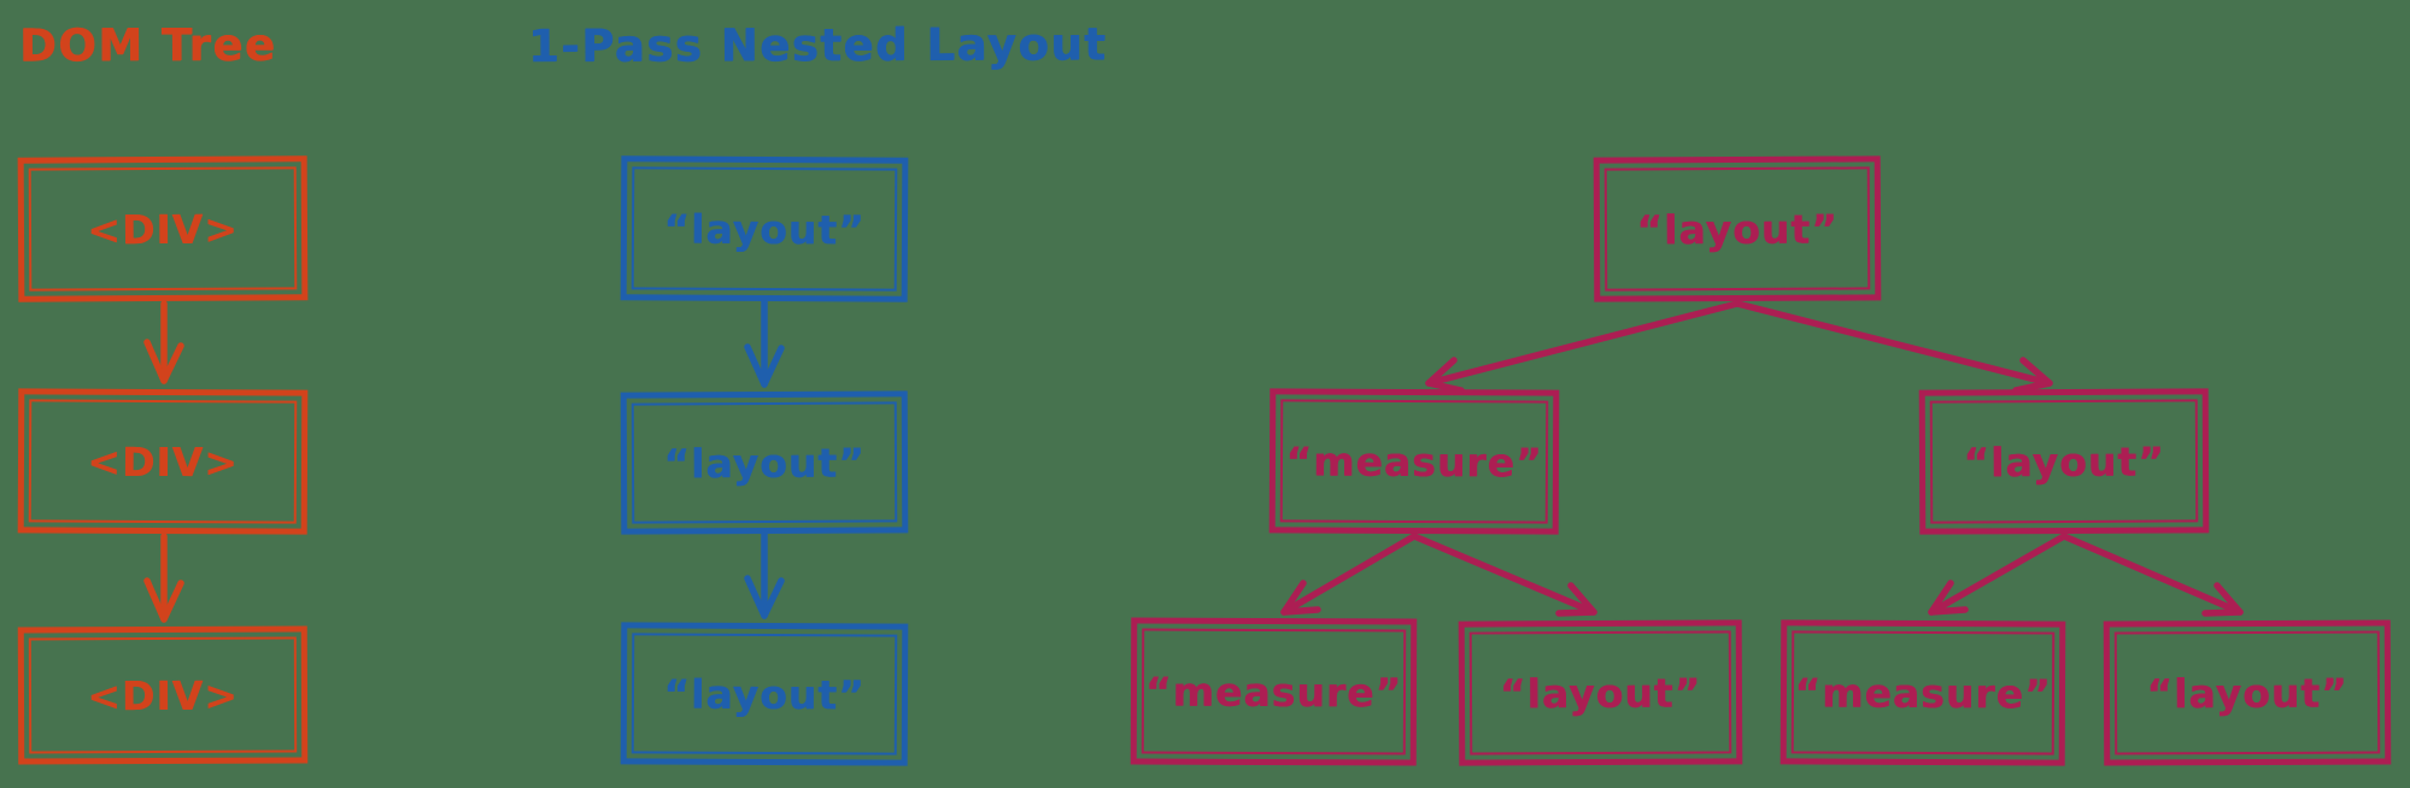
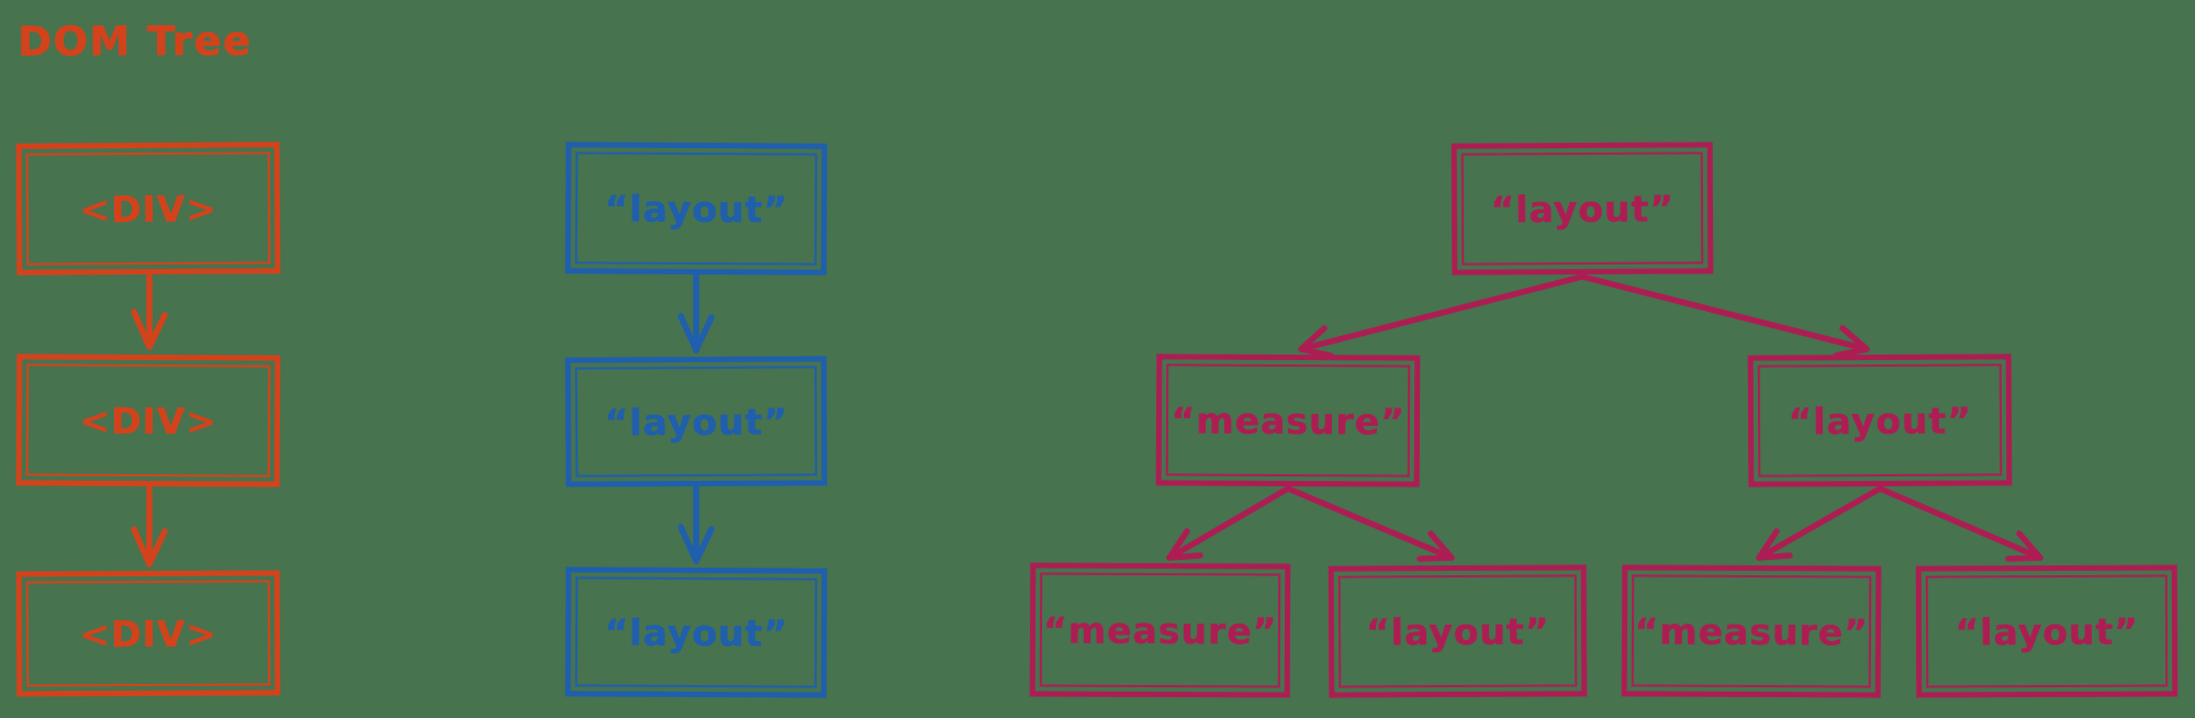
  DOM Tree
- 1-Pass Nested Layout
  <DIV>
  <DIV>
  <DIV>
  “layout”
  “layout”
  “layout”
  “layout”
  “measure”
  “layout”
  “measure”
  “layout”
  “measure”
  “layout”
